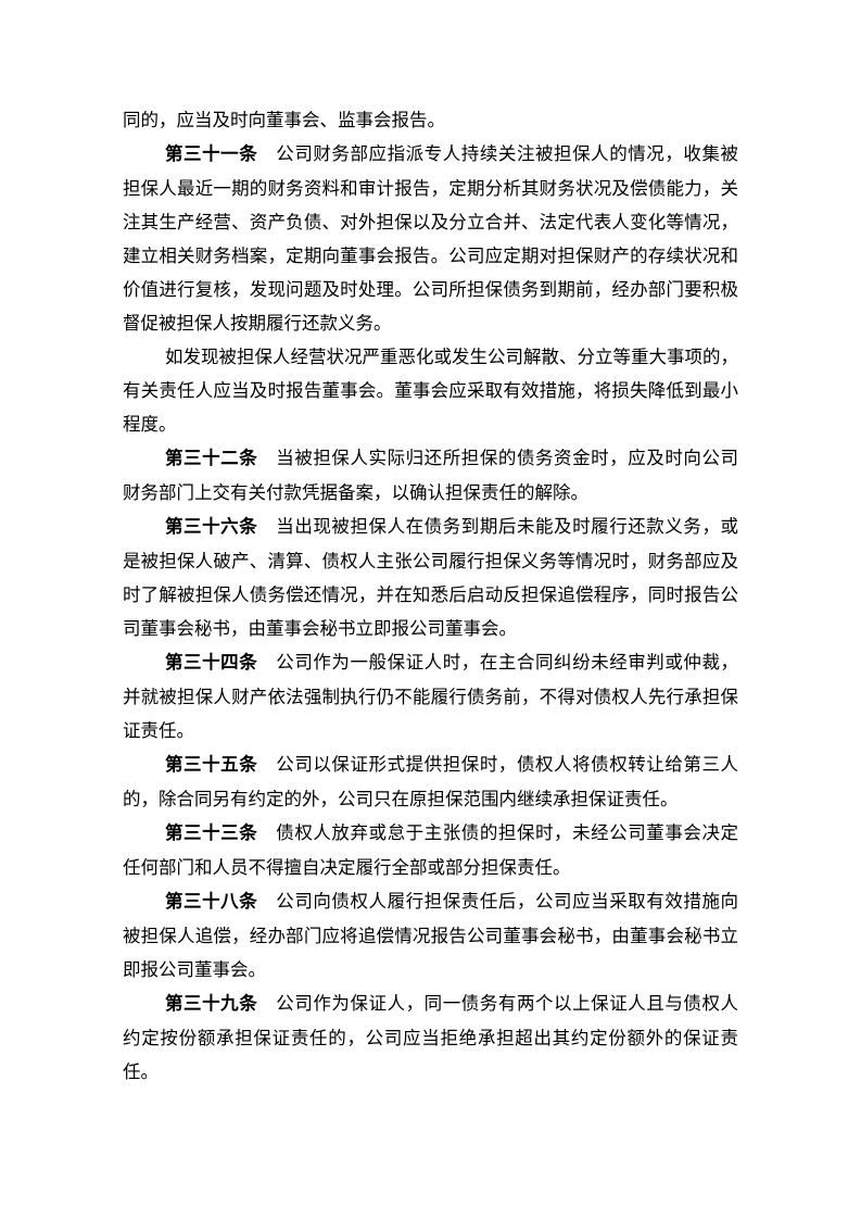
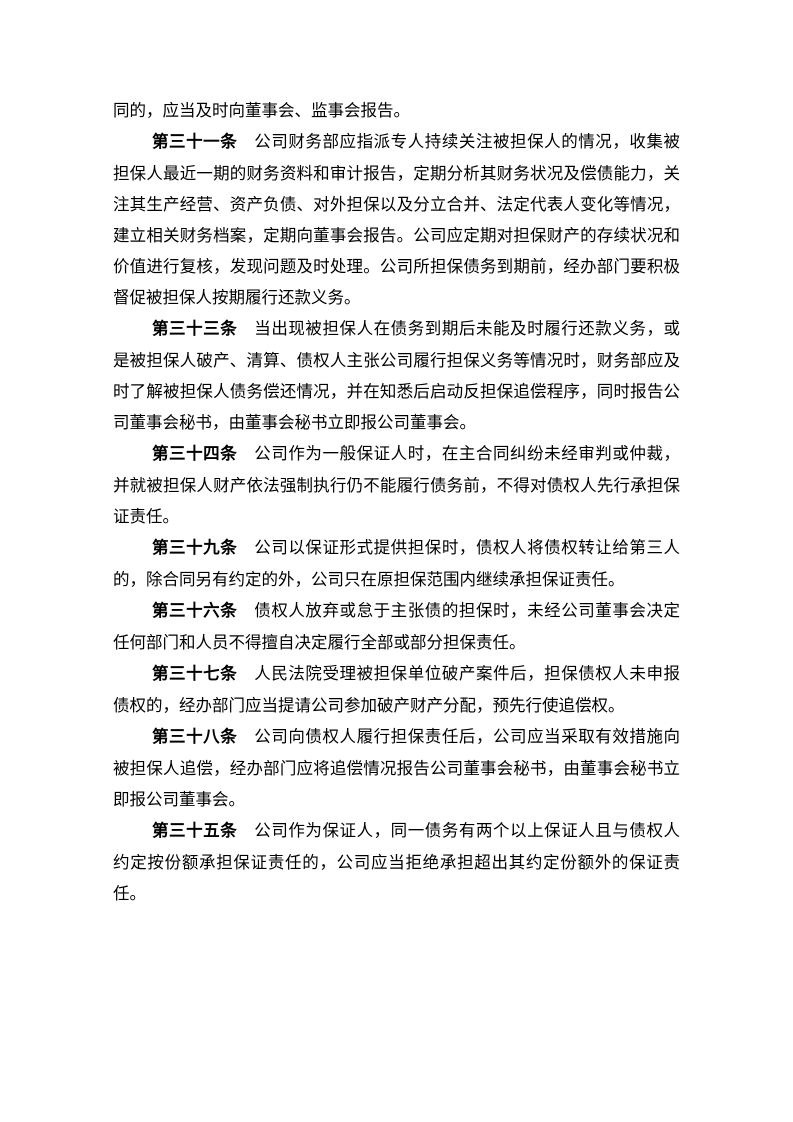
  同的，应当及时向董事会、监事会报告。
  第三十一条 公司财务部应指派专人持续关注被担保人的情况，收集被担保人最近一期的财务资料和审计报告，定期分析其财务状况及偿债能力，关注其生产经营、资产负债、对外担保以及分立合并、法定代表人变化等情况，建立相关财务档案，定期向董事会报告。公司应定期对担保财产的存续状况和价值进行复核，发现问题及时处理。公司所担保债务到期前，经办部门要积极督促被担保人按期履行还款义务。
- 如发现被担保人经营状况严重恶化或发生公司解散、分立等重大事项的，有关责任人应当及时报告董事会。董事会应采取有效措施，将损失降低到最小程度。
- 第三十二条 当被担保人实际归还所担保的债务资金时，应及时向公司财务部门上交有关付款凭据备案，以确认担保责任的解除。
- 第三十六条 当出现被担保人在债务到期后未能及时履行还款义务，或是被担保人破产、清算、债权人主张公司履行担保义务等情况时，财务部应及时了解被担保人债务偿还情况，并在知悉后启动反担保追偿程序，同时报告公司董事会秘书，由董事会秘书立即报公司董事会。
+ 第三十三条 当出现被担保人在债务到期后未能及时履行还款义务，或是被担保人破产、清算、债权人主张公司履行担保义务等情况时，财务部应及时了解被担保人债务偿还情况，并在知悉后启动反担保追偿程序，同时报告公司董事会秘书，由董事会秘书立即报公司董事会。
  第三十四条 公司作为一般保证人时，在主合同纠纷未经审判或仲裁，并就被担保人财产依法强制执行仍不能履行债务前，不得对债权人先行承担保证责任。
- 第三十五条 公司以保证形式提供担保时，债权人将债权转让给第三人的，除合同另有约定的外，公司只在原担保范围内继续承担保证责任。
+ 第三十九条 公司以保证形式提供担保时，债权人将债权转让给第三人的，除合同另有约定的外，公司只在原担保范围内继续承担保证责任。
- 第三十三条 债权人放弃或怠于主张债的担保时，未经公司董事会决定任何部门和人员不得擅自决定履行全部或部分担保责任。
+ 第三十六条 债权人放弃或怠于主张债的担保时，未经公司董事会决定任何部门和人员不得擅自决定履行全部或部分担保责任。
+ 第三十七条 人民法院受理被担保单位破产案件后，担保债权人未申报债权的，经办部门应当提请公司参加破产财产分配，预先行使追偿权。
  第三十八条 公司向债权人履行担保责任后，公司应当采取有效措施向被担保人追偿，经办部门应将追偿情况报告公司董事会秘书，由董事会秘书立即报公司董事会。
- 第三十九条 公司作为保证人，同一债务有两个以上保证人且与债权人约定按份额承担保证责任的，公司应当拒绝承担超出其约定份额外的保证责任。
+ 第三十五条 公司作为保证人，同一债务有两个以上保证人且与债权人约定按份额承担保证责任的，公司应当拒绝承担超出其约定份额外的保证责任。
